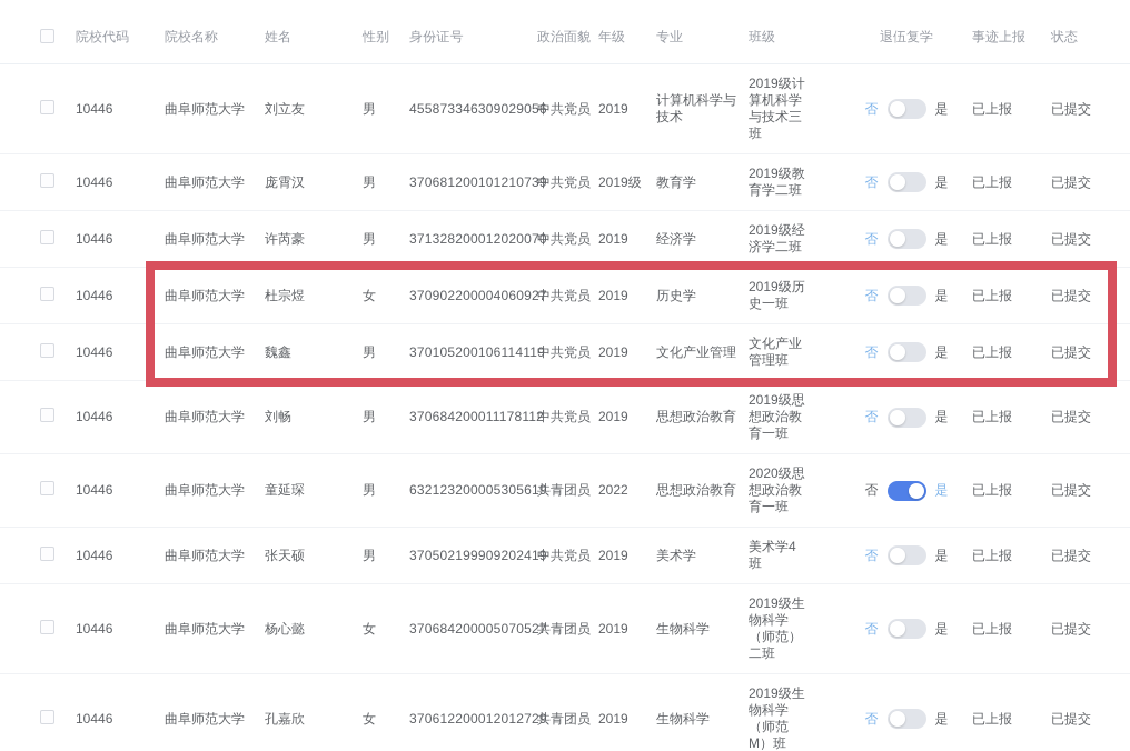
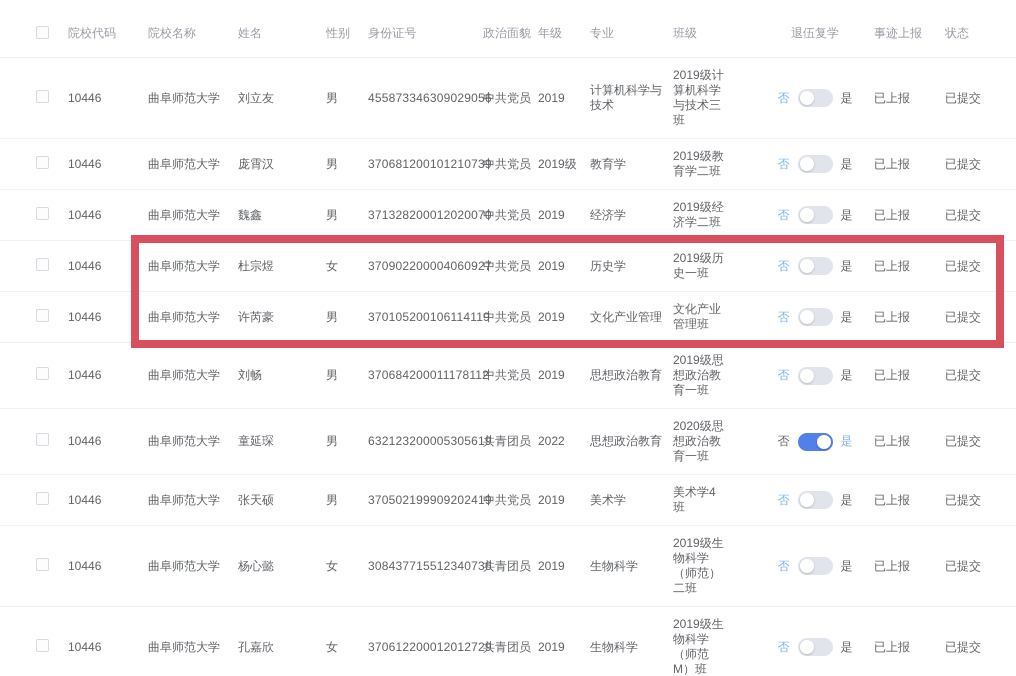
  	院校代码	院校名称	姓名	性别	身份证号	政治面貌	年级	专业	班级	退伍复学	事迹上报	状态
  	10446	曲阜师范大学	刘立友	男	455873346309029056	中共党员	2019	计算机科学与技术	2019级计算机科学与技术三班	否 是	已上报	已提交
  	10446	曲阜师范大学	庞霄汉	男	370681200101210739	中共党员	2019级	教育学	2019级教育学二班	否 是	已上报	已提交
- 	10446	曲阜师范大学	许芮豪	男	371328200012020070	中共党员	2019	经济学	2019级经济学二班	否 是	已上报	已提交
+ 	10446	曲阜师范大学	魏鑫	男	371328200012020070	中共党员	2019	经济学	2019级经济学二班	否 是	已上报	已提交
  	10446	曲阜师范大学	杜宗煜	女	370902200004060927	中共党员	2019	历史学	2019级历史一班	否 是	已上报	已提交
- 	10446	曲阜师范大学	魏鑫	男	370105200106114119	中共党员	2019	文化产业管理	文化产业管理班	否 是	已上报	已提交
+ 	10446	曲阜师范大学	许芮豪	男	370105200106114119	中共党员	2019	文化产业管理	文化产业管理班	否 是	已上报	已提交
  	10446	曲阜师范大学	刘畅	男	370684200011178112	中共党员	2019	思想政治教育	2019级思想政治教育一班	否 是	已上报	已提交
  	10446	曲阜师范大学	童延琛	男	632123200005305619	共青团员	2022	思想政治教育	2020级思想政治教育一班	否 是	已上报	已提交
  	10446	曲阜师范大学	张天硕	男	370502199909202419	中共党员	2019	美术学	美术学4班	否 是	已上报	已提交
- 	10446	曲阜师范大学	杨心懿	女	370684200005070527	共青团员	2019	生物科学	2019级生物科学（师范）二班	否 是	已上报	已提交
+ 	10446	曲阜师范大学	杨心懿	女	308437715512340736	共青团员	2019	生物科学	2019级生物科学（师范）二班	否 是	已上报	已提交
  	10446	曲阜师范大学	孔嘉欣	女	370612200012012729	共青团员	2019	生物科学	2019级生物科学（师范M）班	否 是	已上报	已提交
